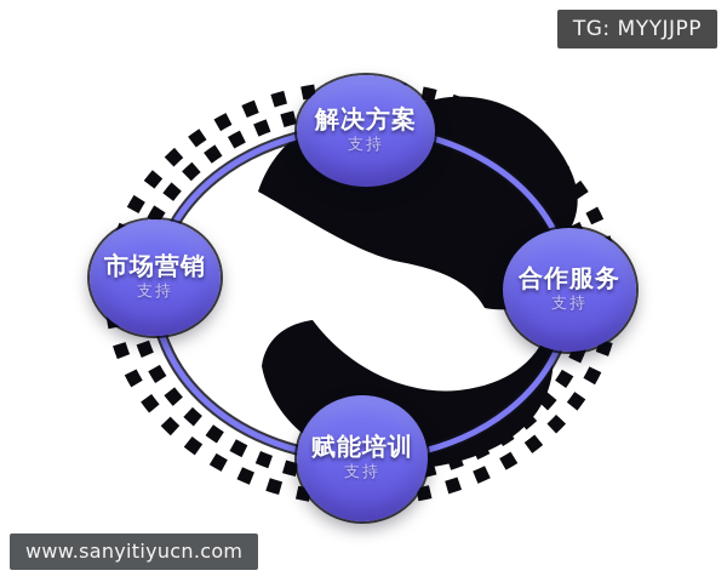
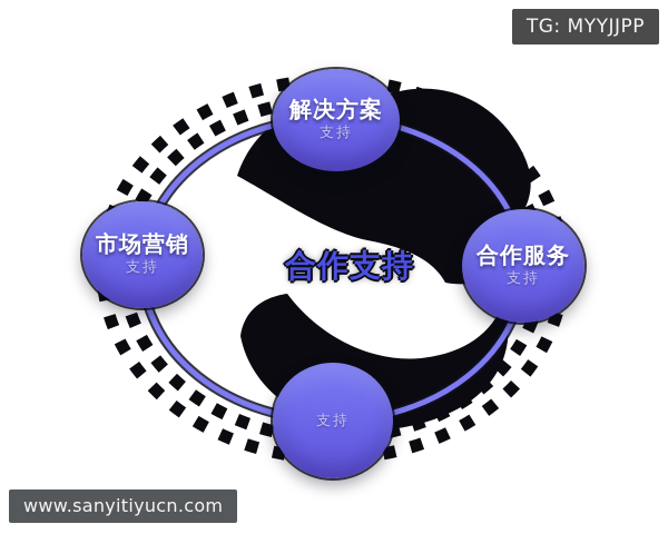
  解决方案
  支持
  市场营销
  支持
  合作服务
  支持
- 赋能培训
  支持
+ 合作支持
  TG: MYYJJPP
  www.sanyitiyucn.com
